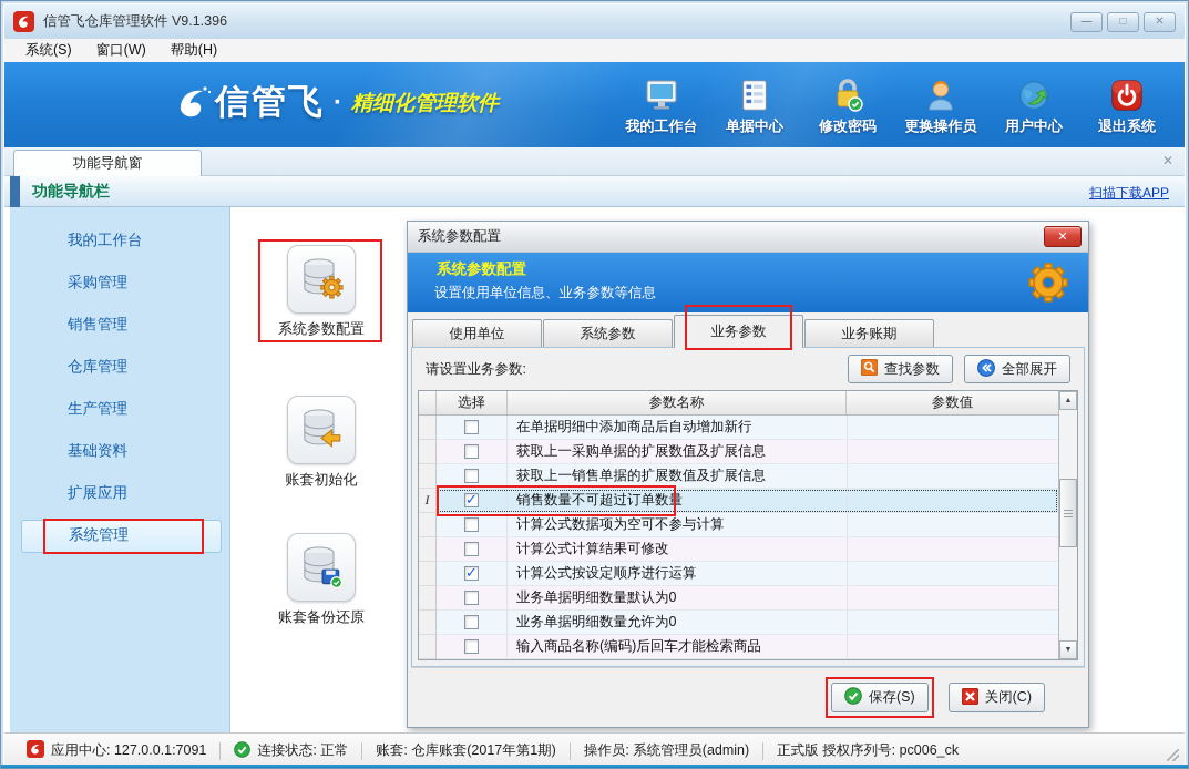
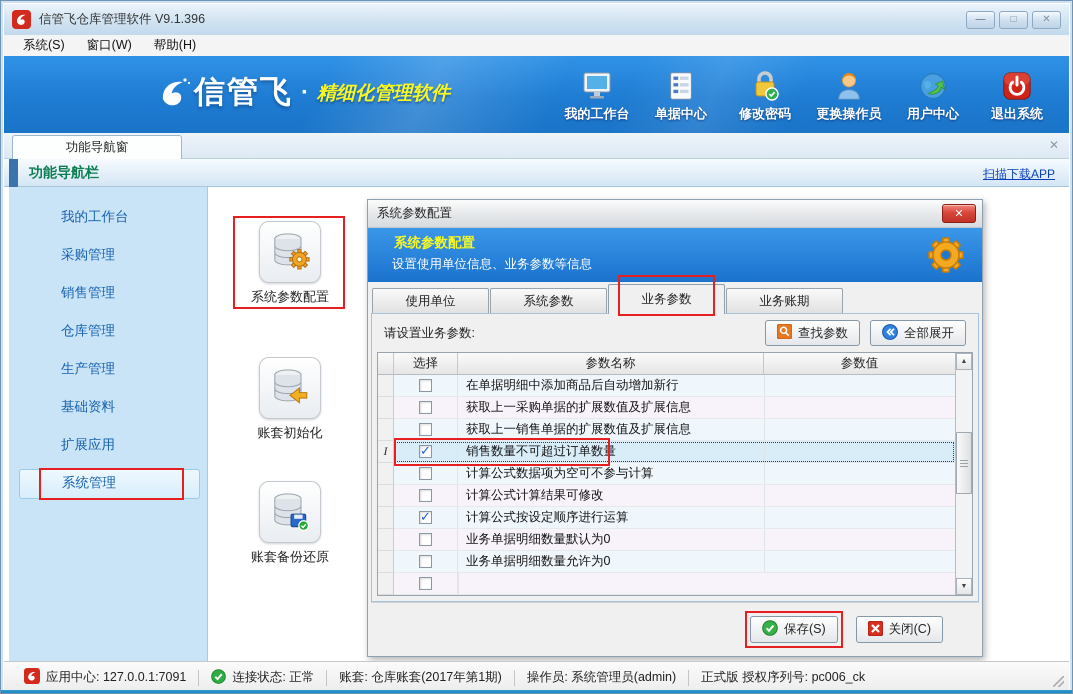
  信管飞仓库管理软件 V9.1.396
  —
  □
  ✕
  系统(S)
  窗口(W)
  帮助(H)
  信管飞
  ·
  精细化管理软件
  我的工作台
  单据中心
  修改密码
  更换操作员
  用户中心
  退出系统
  功能导航窗
  ✕
  功能导航栏
  扫描下载APP
  我的工作台
  采购管理
  销售管理
  仓库管理
  生产管理
  基础资料
  扩展应用
  系统管理
  系统参数配置
  账套初始化
  账套备份还原
  系统参数配置
  ✕
  系统参数配置
  设置使用单位信息、业务参数等信息
  使用单位
  系统参数
  业务参数
  业务账期
  请设置业务参数:
  查找参数
  全部展开
  选择
  参数名称
  参数值
  在单据明细中添加商品后自动增加新行
  获取上一采购单据的扩展数值及扩展信息
  获取上一销售单据的扩展数值及扩展信息
  I
  销售数量不可超过订单数量
  计算公式数据项为空可不参与计算
  计算公式计算结果可修改
  计算公式按设定顺序进行运算
  业务单据明细数量默认为0
  业务单据明细数量允许为0
- 输入商品名称(编码)后回车才能检索商品
  保存(S)
  关闭(C)
  应用中心: 127.0.0.1:7091
  连接状态: 正常
  账套: 仓库账套(2017年第1期)
  操作员: 系统管理员(admin)
  正式版 授权序列号: pc006_ck
